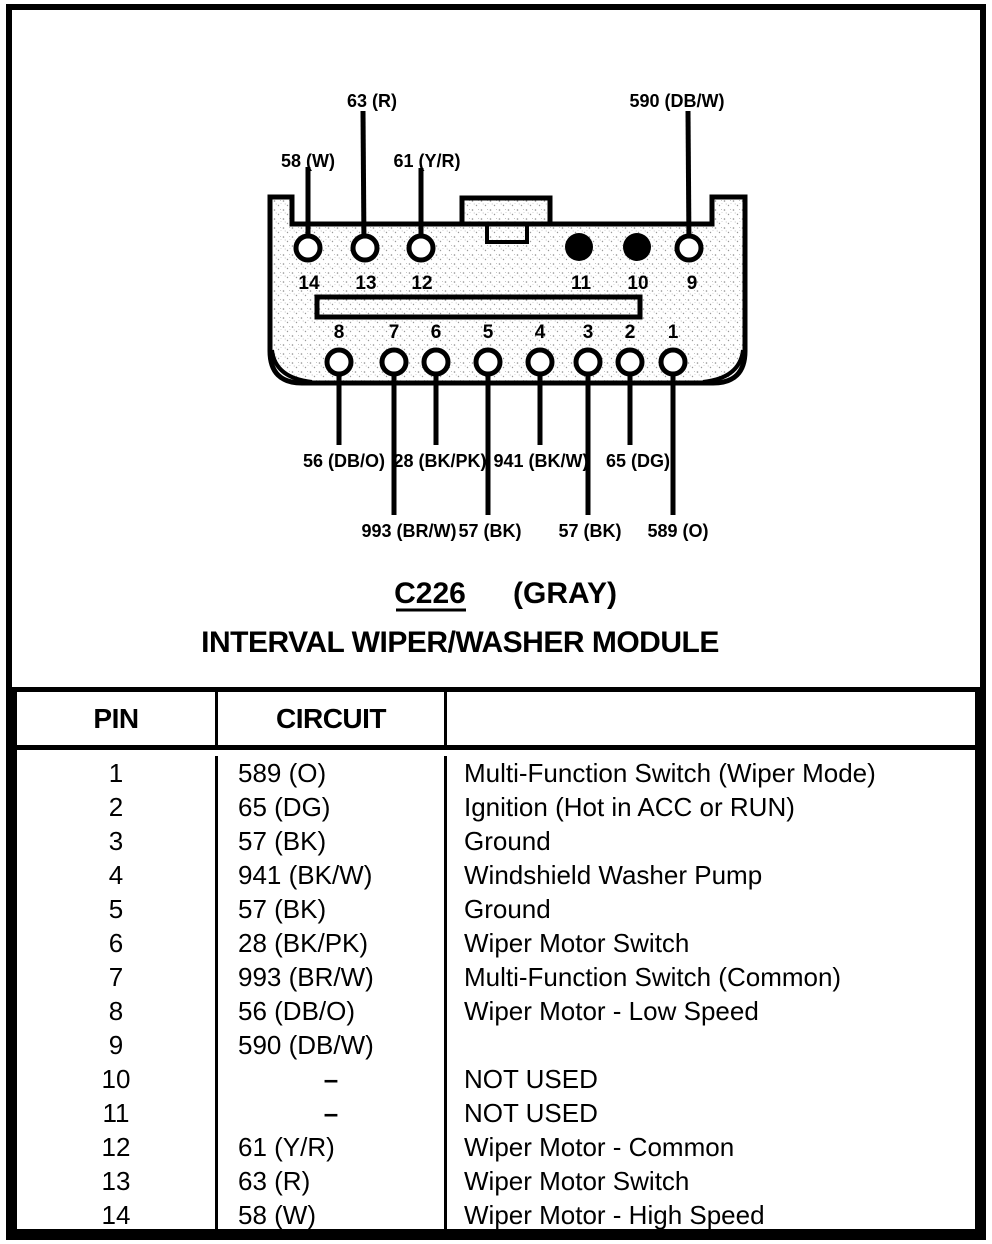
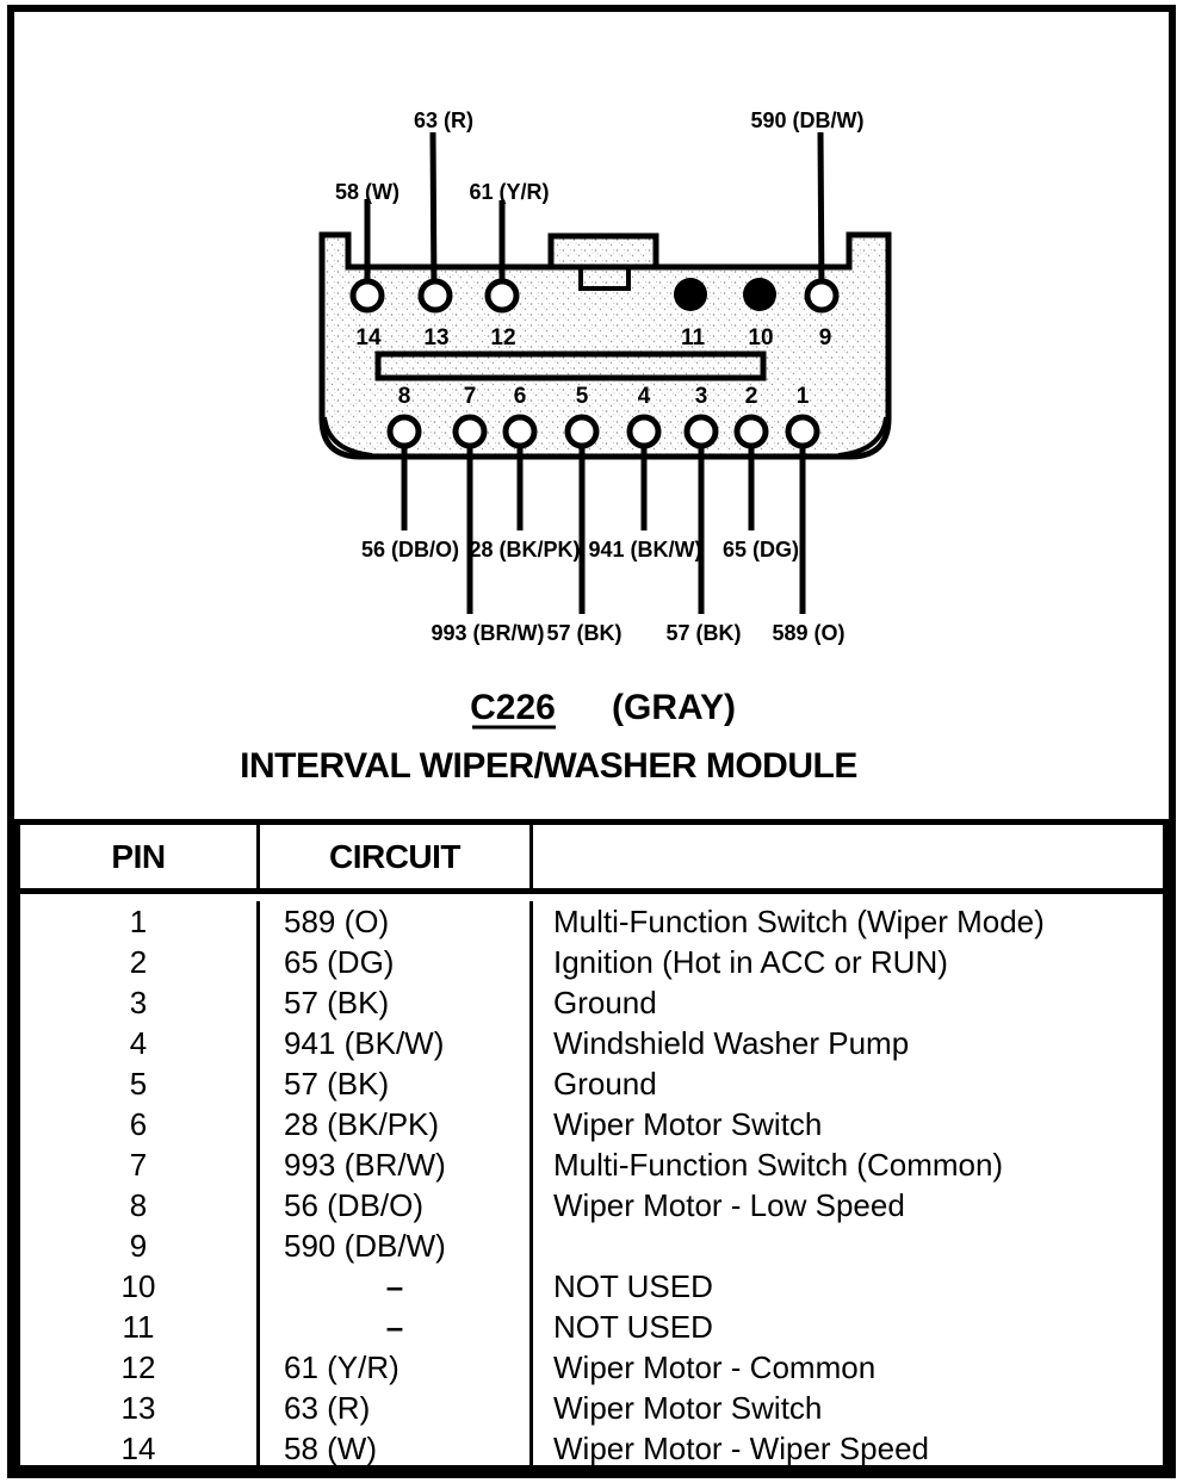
  14
  13
  12
  11
  10
  9
  8
  7
  6
  5
  4
  3
  2
  1
  63 (R)
  590 (DB/W)
  58 (W)
  61 (Y/R)
  56 (DB/O)
  28 (BK/PK)
  941 (BK/W)
  65 (DG)
  993 (BR/W)
  57 (BK)
  57 (BK)
  589 (O)
  C226
  (GRAY)
  INTERVAL WIPER/WASHER MODULE
  PIN
  CIRCUIT
  1
  589 (O)
  Multi-Function Switch (Wiper Mode)
  2
  65 (DG)
  Ignition (Hot in ACC or RUN)
  3
  57 (BK)
  Ground
  4
  941 (BK/W)
  Windshield Washer Pump
  5
  57 (BK)
  Ground
  6
  28 (BK/PK)
  Wiper Motor Switch
  7
  993 (BR/W)
  Multi-Function Switch (Common)
  8
  56 (DB/O)
  Wiper Motor - Low Speed
  9
  590 (DB/W)
  10
  –
  NOT USED
  11
  –
  NOT USED
  12
  61 (Y/R)
  Wiper Motor - Common
  13
  63 (R)
  Wiper Motor Switch
  14
  58 (W)
- Wiper Motor - High Speed
+ Wiper Motor - Wiper Speed
